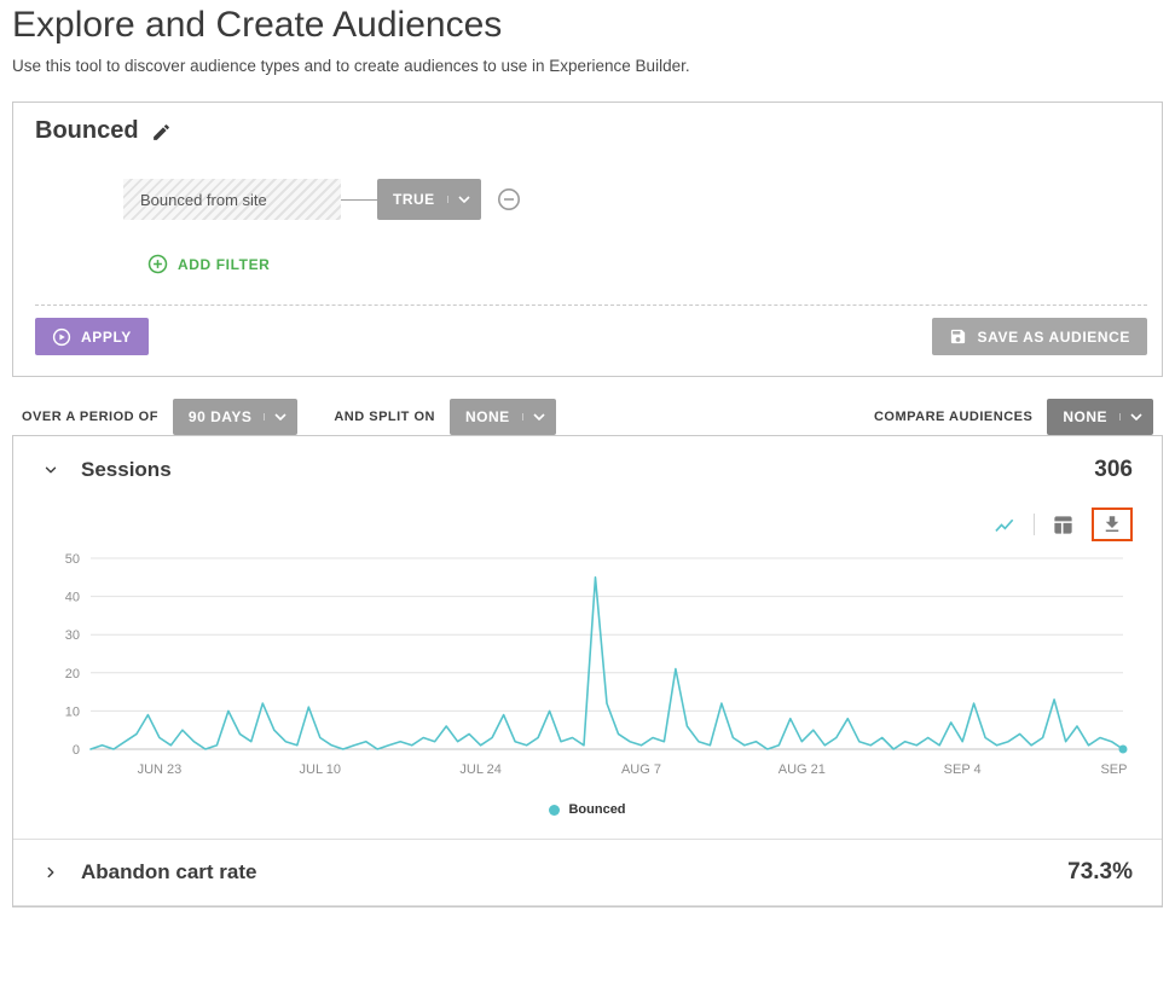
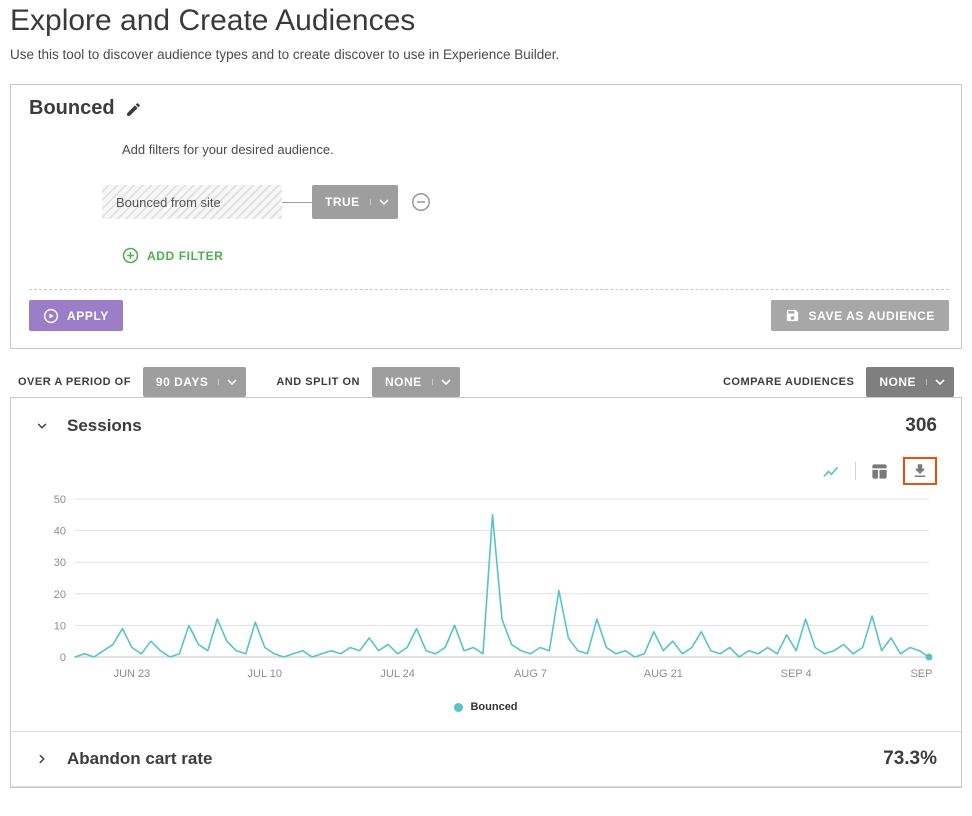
  Explore and Create Audiences
- Use this tool to discover audience types and to create audiences to use in Experience Builder.
+ Use this tool to discover audience types and to create discover to use in Experience Builder.
  Bounced
+ Add filters for your desired audience.
  Bounced from site
  TRUE
  ADD FILTER
  APPLY
  SAVE AS AUDIENCE
  OVER A PERIOD OF
  90 DAYS
  AND SPLIT ON
  NONE
  COMPARE AUDIENCES
  NONE
  Sessions
  306
  0
  10
  20
  30
  40
  50
  JUN 23
  JUL 10
  JUL 24
  AUG 7
  AUG 21
  SEP 4
  Bounced
  Abandon cart rate
  73.3%
